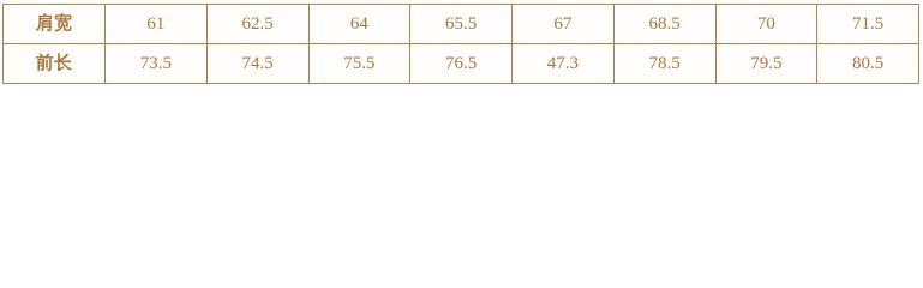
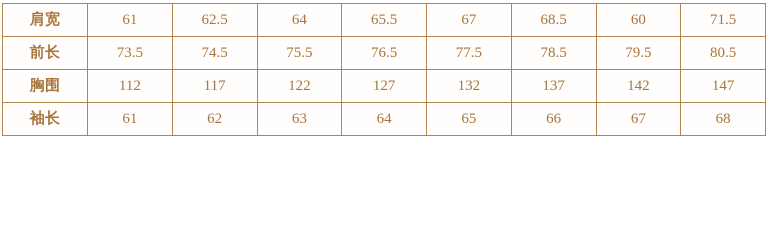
- 肩宽	61	62.5	64	65.5	67	68.5	70	71.5
+ 肩宽	61	62.5	64	65.5	67	68.5	60	71.5
- 前长	73.5	74.5	75.5	76.5	47.3	78.5	79.5	80.5
+ 前长	73.5	74.5	75.5	76.5	77.5	78.5	79.5	80.5
+ 胸围	112	117	122	127	132	137	142	147
+ 袖长	61	62	63	64	65	66	67	68
